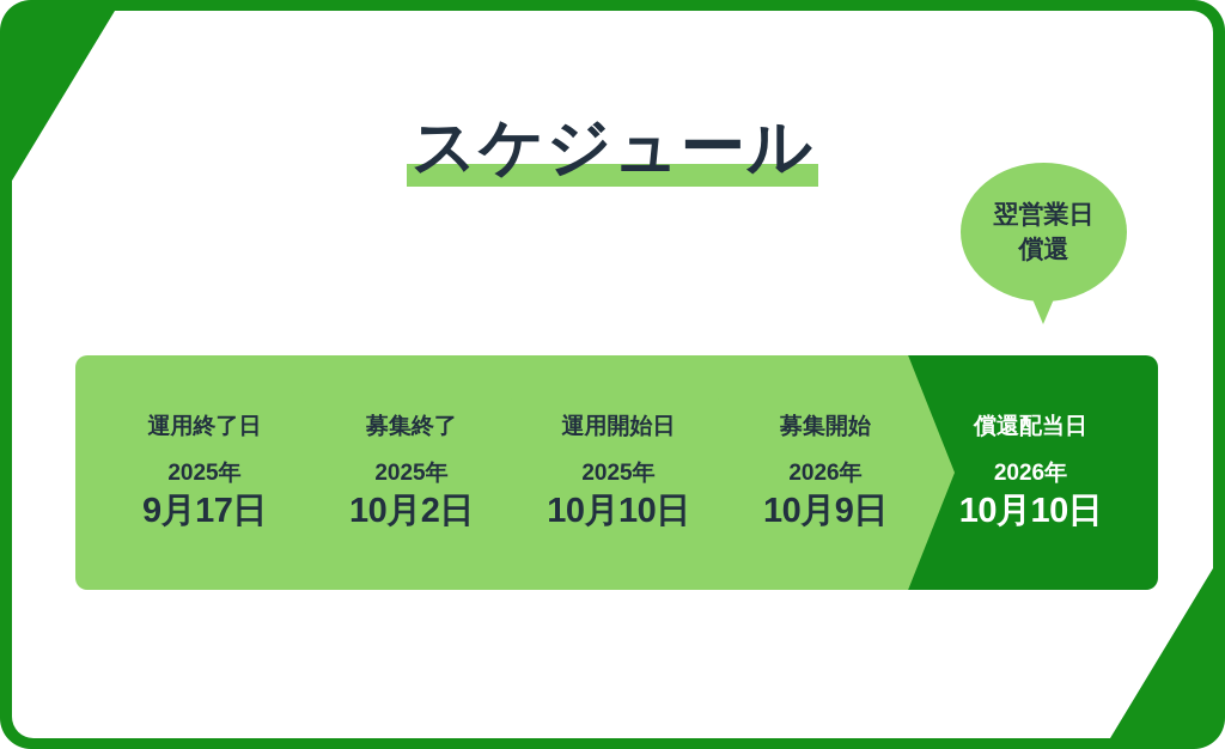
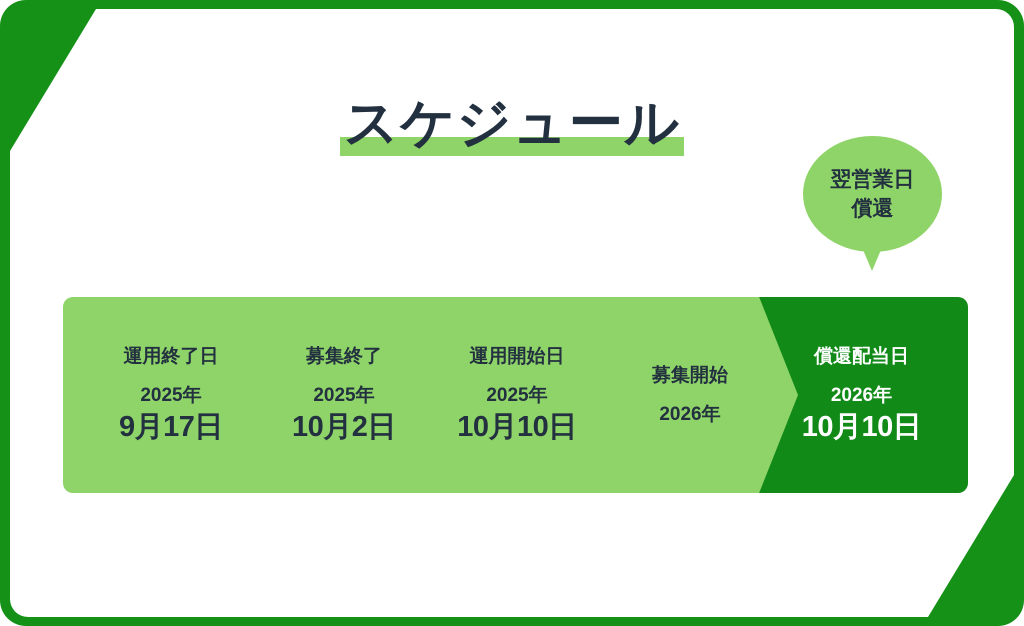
  スケジュール
  翌営業日
  償還
  運用終了日
  2025年
  9月17日
  募集終了
  2025年
  10月2日
  運用開始日
  2025年
  10月10日
  募集開始
  2026年
- 10月9日
  償還配当日
  2026年
  10月10日
